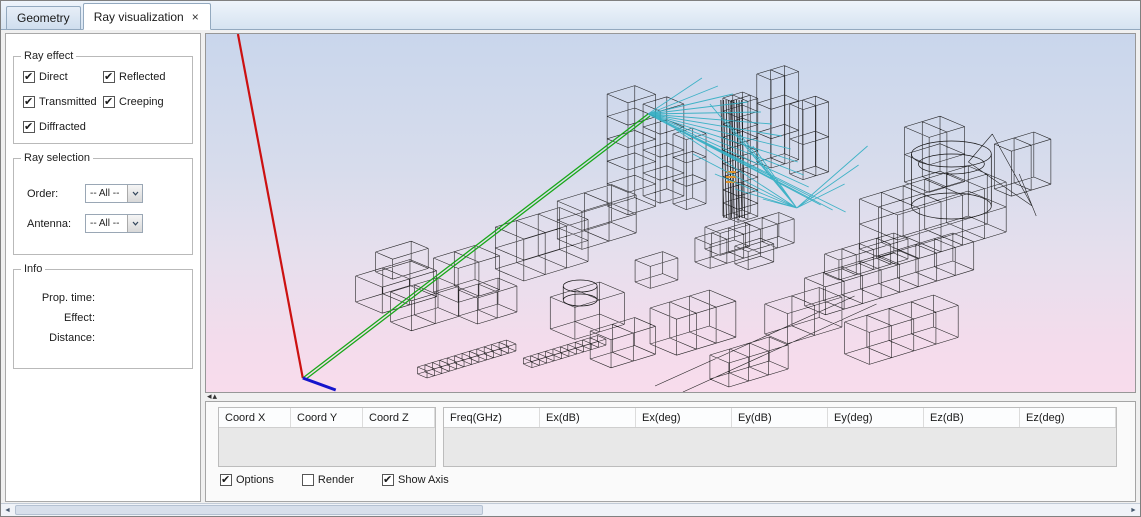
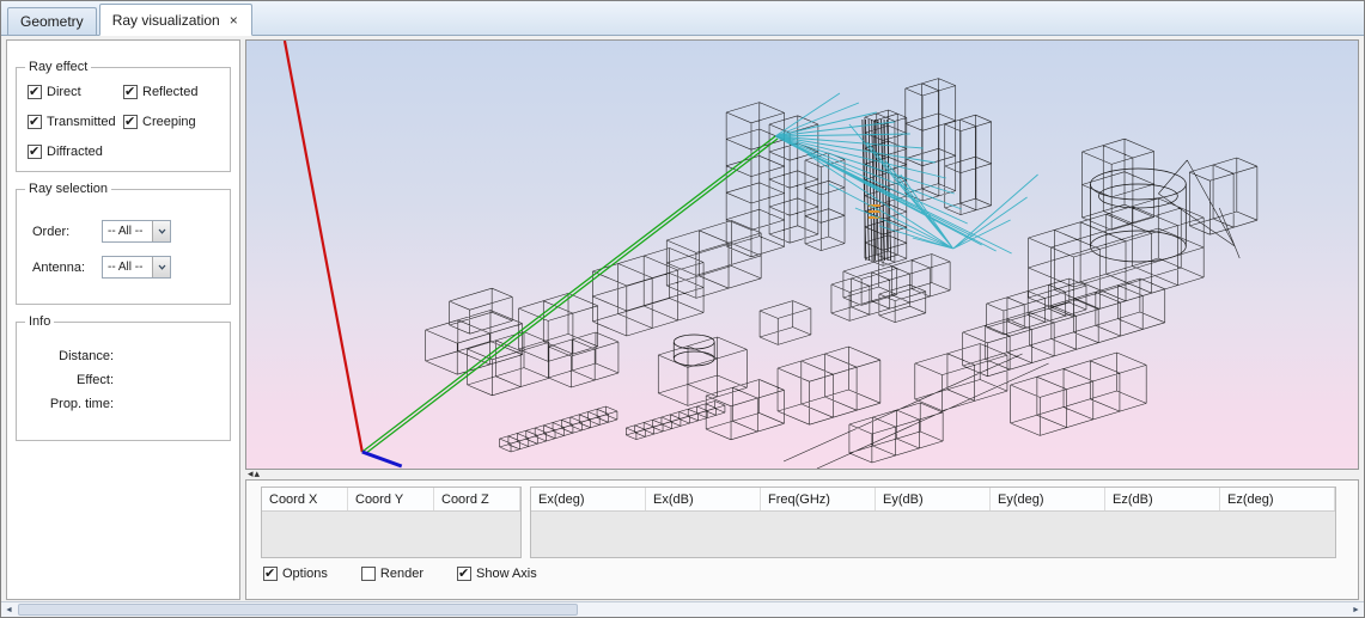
  Geometry
  Ray visualization
  ×
  Ray effect
  Direct
  Reflected
  Transmitted
  Creeping
  Diffracted
  Ray selection
  Order:
  -- All --
  Antenna:
  -- All --
  Info
- Prop. time:
+ Distance:
  Effect:
- Distance:
+ Prop. time:
  ◂▴
  Coord X
  Coord Y
  Coord Z
- Freq(GHz)
+ Ex(deg)
  Ex(dB)
- Ex(deg)
+ Freq(GHz)
  Ey(dB)
  Ey(deg)
  Ez(dB)
  Ez(deg)
  Options
  Render
  Show Axis
